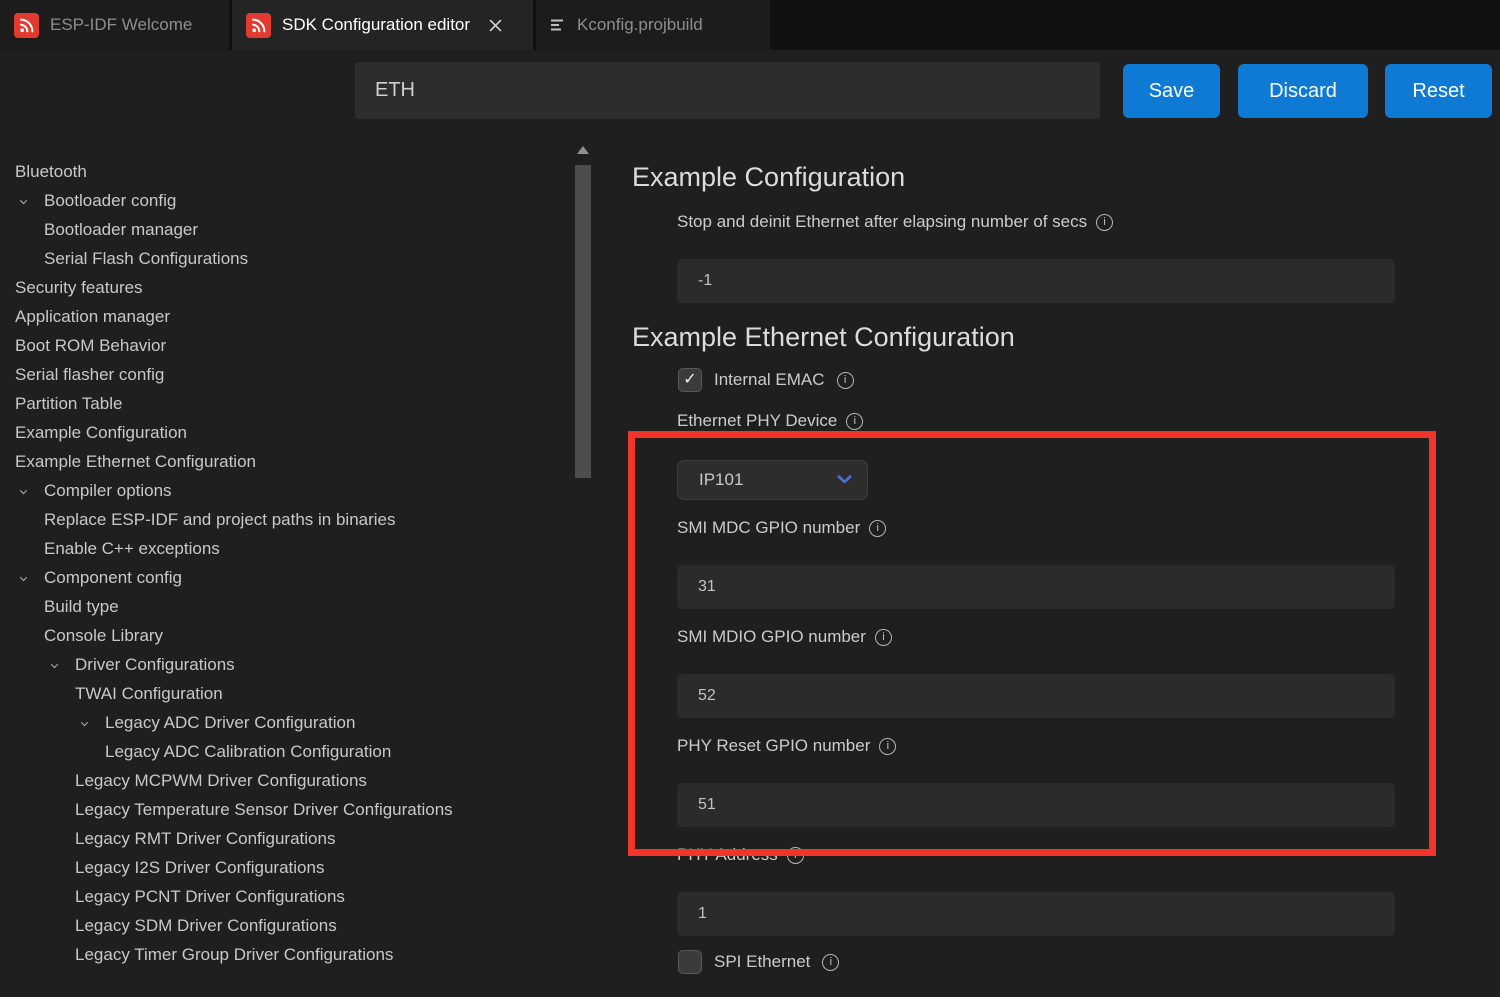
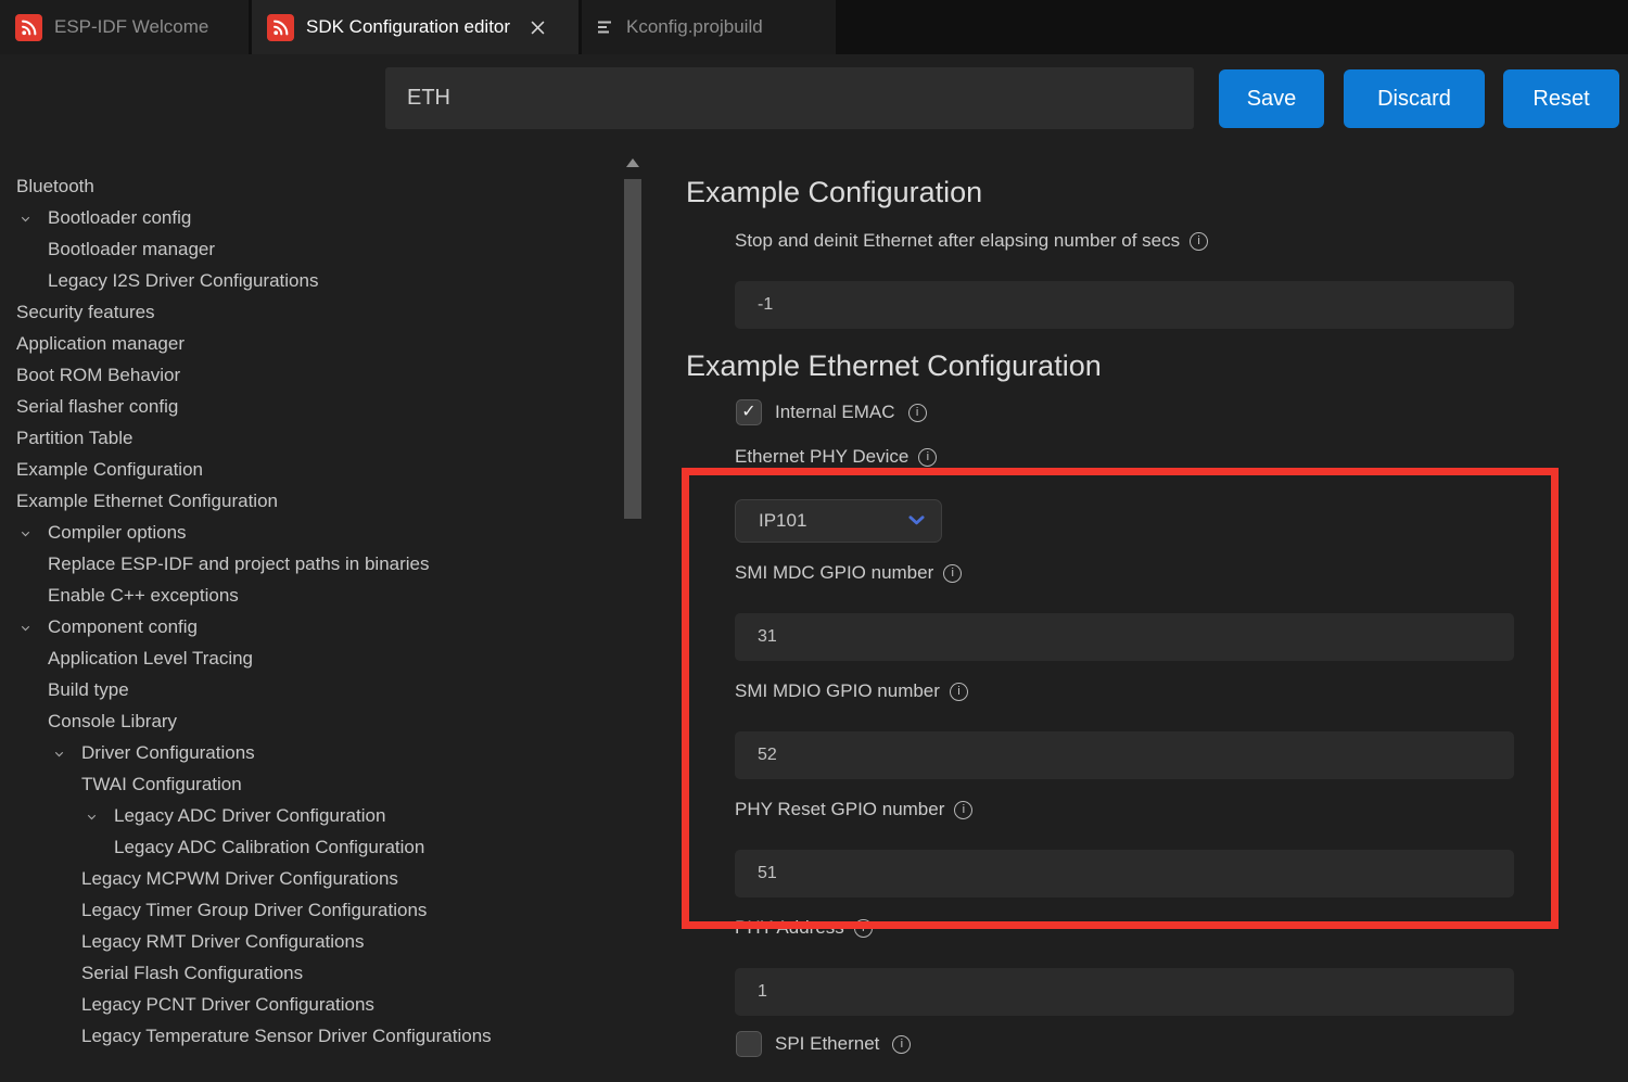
  ESP-IDF Welcome
  SDK Configuration editor
  Kconfig.projbuild
  ETH
  Save
  Discard
  Reset
  Bluetooth
  Bootloader config
  Bootloader manager
- Serial Flash Configurations
+ Legacy I2S Driver Configurations
  Security features
  Application manager
  Boot ROM Behavior
  Serial flasher config
  Partition Table
  Example Configuration
  Example Ethernet Configuration
  Compiler options
  Replace ESP-IDF and project paths in binaries
  Enable C++ exceptions
  Component config
+ Application Level Tracing
  Build type
  Console Library
  Driver Configurations
  TWAI Configuration
  Legacy ADC Driver Configuration
  Legacy ADC Calibration Configuration
  Legacy MCPWM Driver Configurations
- Legacy Temperature Sensor Driver Configurations
+ Legacy Timer Group Driver Configurations
  Legacy RMT Driver Configurations
- Legacy I2S Driver Configurations
+ Serial Flash Configurations
  Legacy PCNT Driver Configurations
- Legacy SDM Driver Configurations
- Legacy Timer Group Driver Configurations
+ Legacy Temperature Sensor Driver Configurations
  Example Configuration
  Stop and deinit Ethernet after elapsing number of secs
  i
  -1
  Example Ethernet Configuration
  ✓
  Internal EMAC
  i
  Ethernet PHY Device
  i
  IP101
  SMI MDC GPIO number
  i
  31
  SMI MDIO GPIO number
  i
  52
  PHY Reset GPIO number
  i
  51
  PHY Address
  i
  1
  SPI Ethernet
  i
